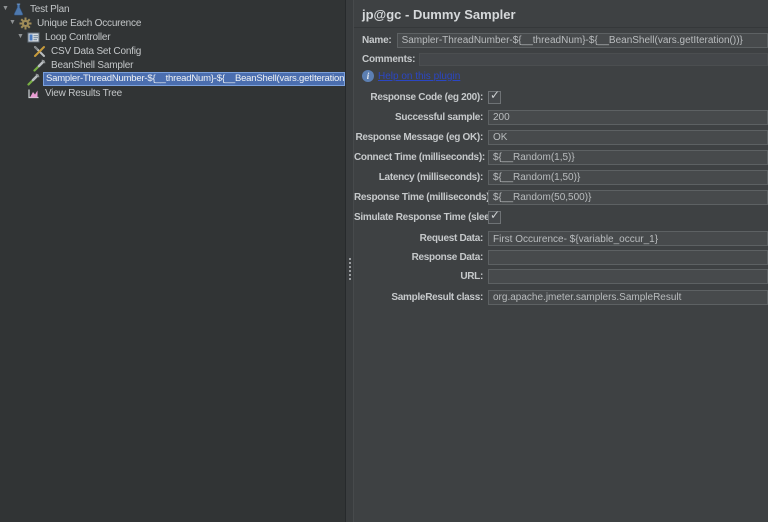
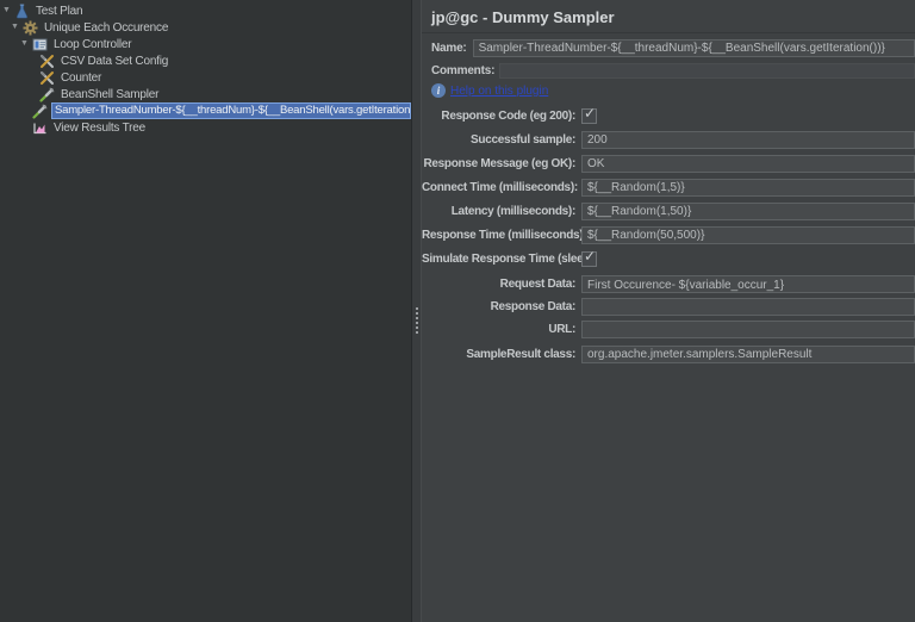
  Test Plan
  Unique Each Occurence
  Loop Controller
  CSV Data Set Config
+ Counter
  BeanShell Sampler
  Sampler-ThreadNumber-${__threadNum}-${__BeanShell(vars.getIteration
  View Results Tree
  jp@gc - Dummy Sampler
  Name:
  Sampler-ThreadNumber-${__threadNum}-${__BeanShell(vars.getIteration())}
  Comments:
  i
  Help on this plugin
  Response Code (eg 200):
  ✓
  Successful sample:
  200
  Response Message (eg OK):
  OK
  Connect Time (milliseconds):
  ${__Random(1,5)}
  Latency (milliseconds):
  ${__Random(1,50)}
  Response Time (milliseconds
  ${__Random(50,500)}
  Simulate Response Time (slee
  ✓
  Request Data:
  First Occurence- ${variable_occur_1}
  Response Data:
  URL:
  SampleResult class:
  org.apache.jmeter.samplers.SampleResult
